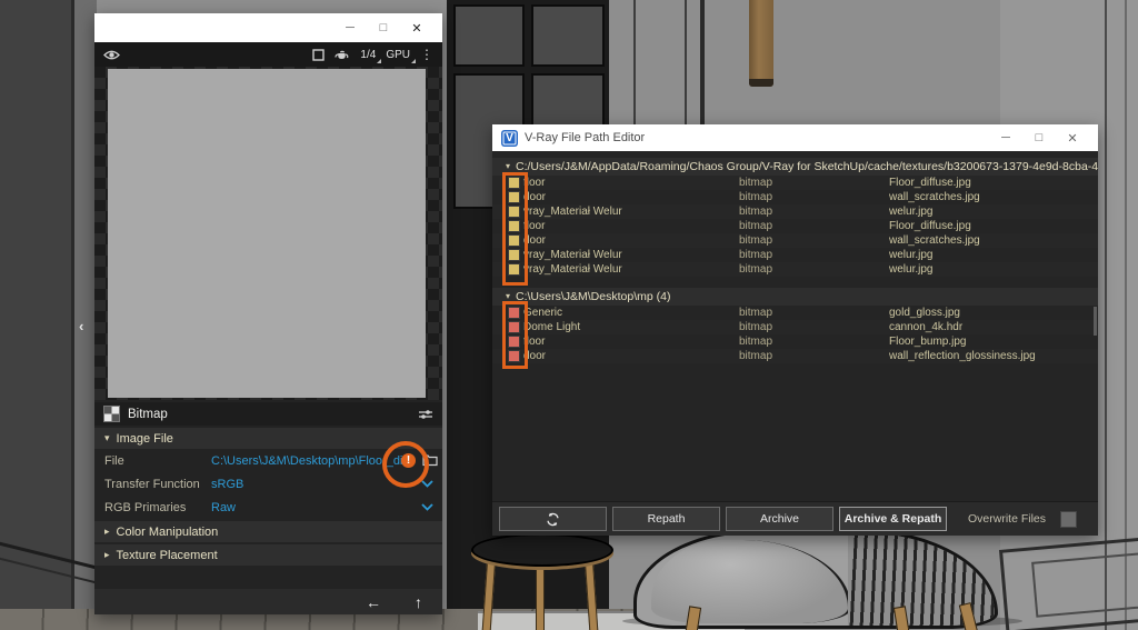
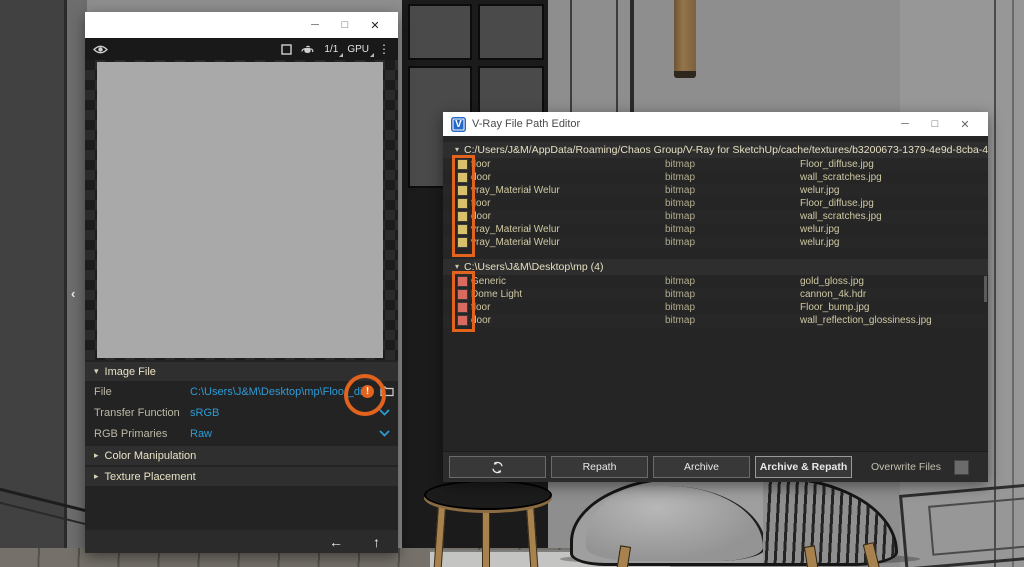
  ─
  □
  ✕
- 1/4
+ 1/1
  GPU
  ⋮
- Bitmap
  ▾
  Image File
  File
  C:\Users\J&M\Desktop\mp\Floor_d
  !
  Transfer Function
  sRGB
  RGB Primaries
  Raw
  ▸
  Color Manipulation
  ▸
  Texture Placement
  ←
  ↑
  ‹
  V
  V-Ray File Path Editor
  ─
  □
  ✕
  ▾
  C:/Users/J&M/AppData/Roaming/Chaos Group/V-Ray for SketchUp/cache/textures/b3200673-1379-4e9d-8cba-4
  floor
  bitmap
  Floor_diffuse.jpg
  door
  bitmap
  wall_scratches.jpg
  vray_Materiał Welur
  bitmap
  welur.jpg
  floor
  bitmap
  Floor_diffuse.jpg
  door
  bitmap
  wall_scratches.jpg
  vray_Materiał Welur
  bitmap
  welur.jpg
  vray_Materiał Welur
  bitmap
  welur.jpg
  ▾
  C:\Users\J&M\Desktop\mp (4)
  Generic
  bitmap
  gold_gloss.jpg
  Dome Light
  bitmap
  cannon_4k.hdr
  floor
  bitmap
  Floor_bump.jpg
  door
  bitmap
  wall_reflection_glossiness.jpg
  Repath
  Archive
  Archive & Repath
  Overwrite Files
